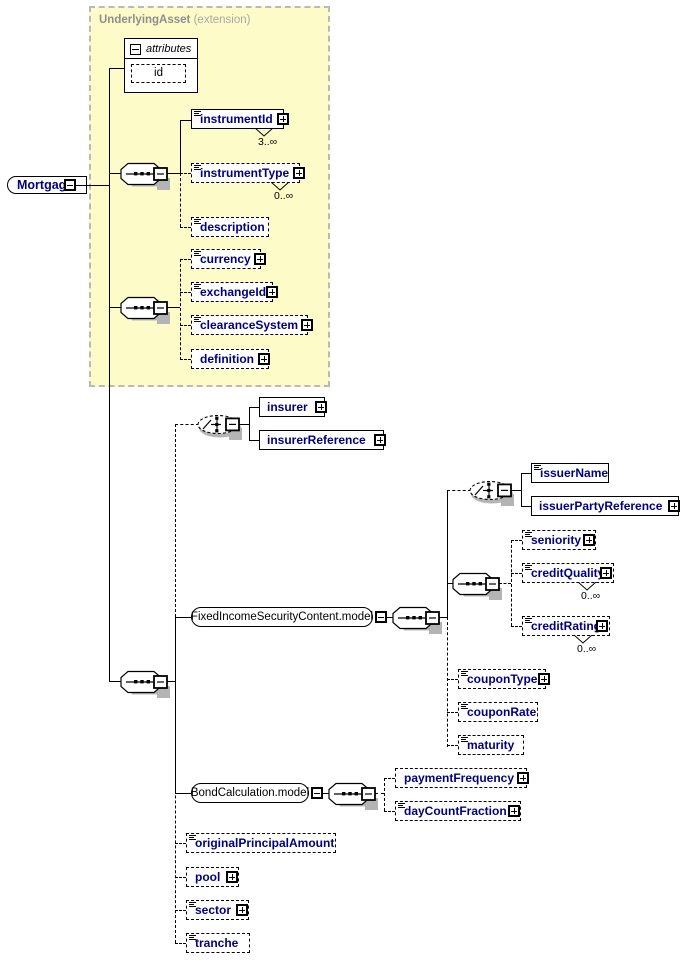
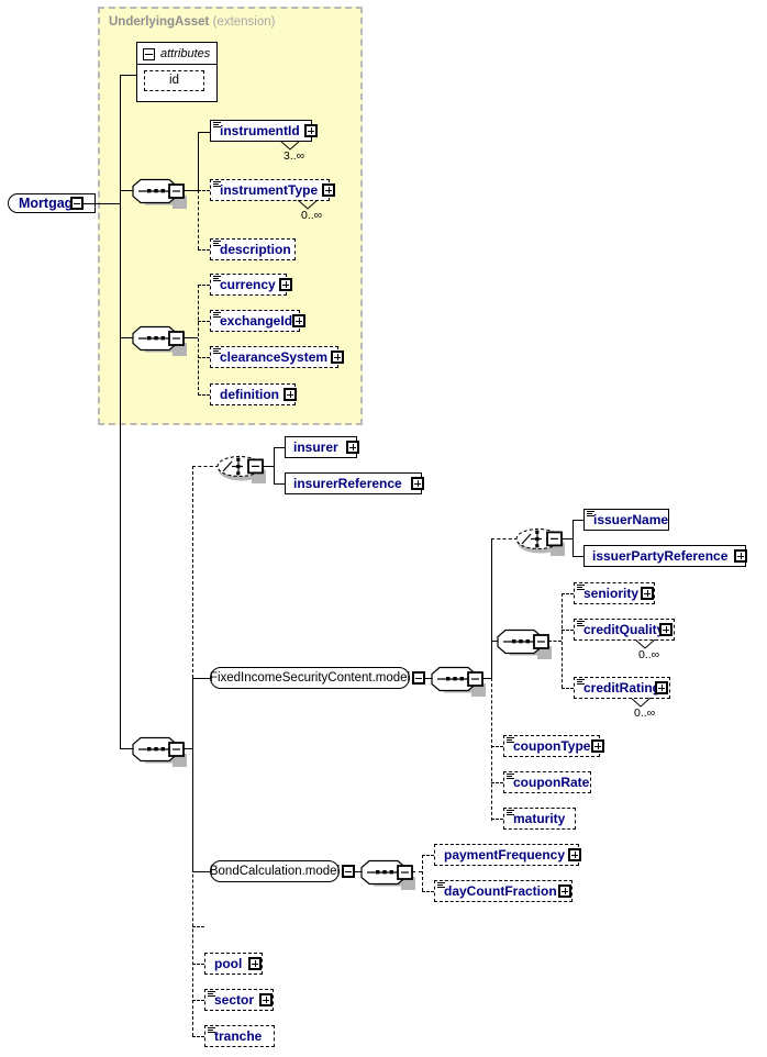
  UnderlyingAsset (extension)
  Mortgag
  attributes
  id
  instrumentId
  3..∞
  instrumentType
  0..∞
  description
  currency
  exchangeId
  clearanceSystem
  definition
  insurer
  insurerReference
  FixedIncomeSecurityContent.model
  issuerName
  issuerPartyReference
  seniority
  creditQualit
  0..∞
  creditRatin
  0..∞
  couponType
  couponRate
  maturity
  BondCalculation.model
  paymentFrequency
  dayCountFraction
- originalPrincipalAmount
  pool
  sector
  tranche
